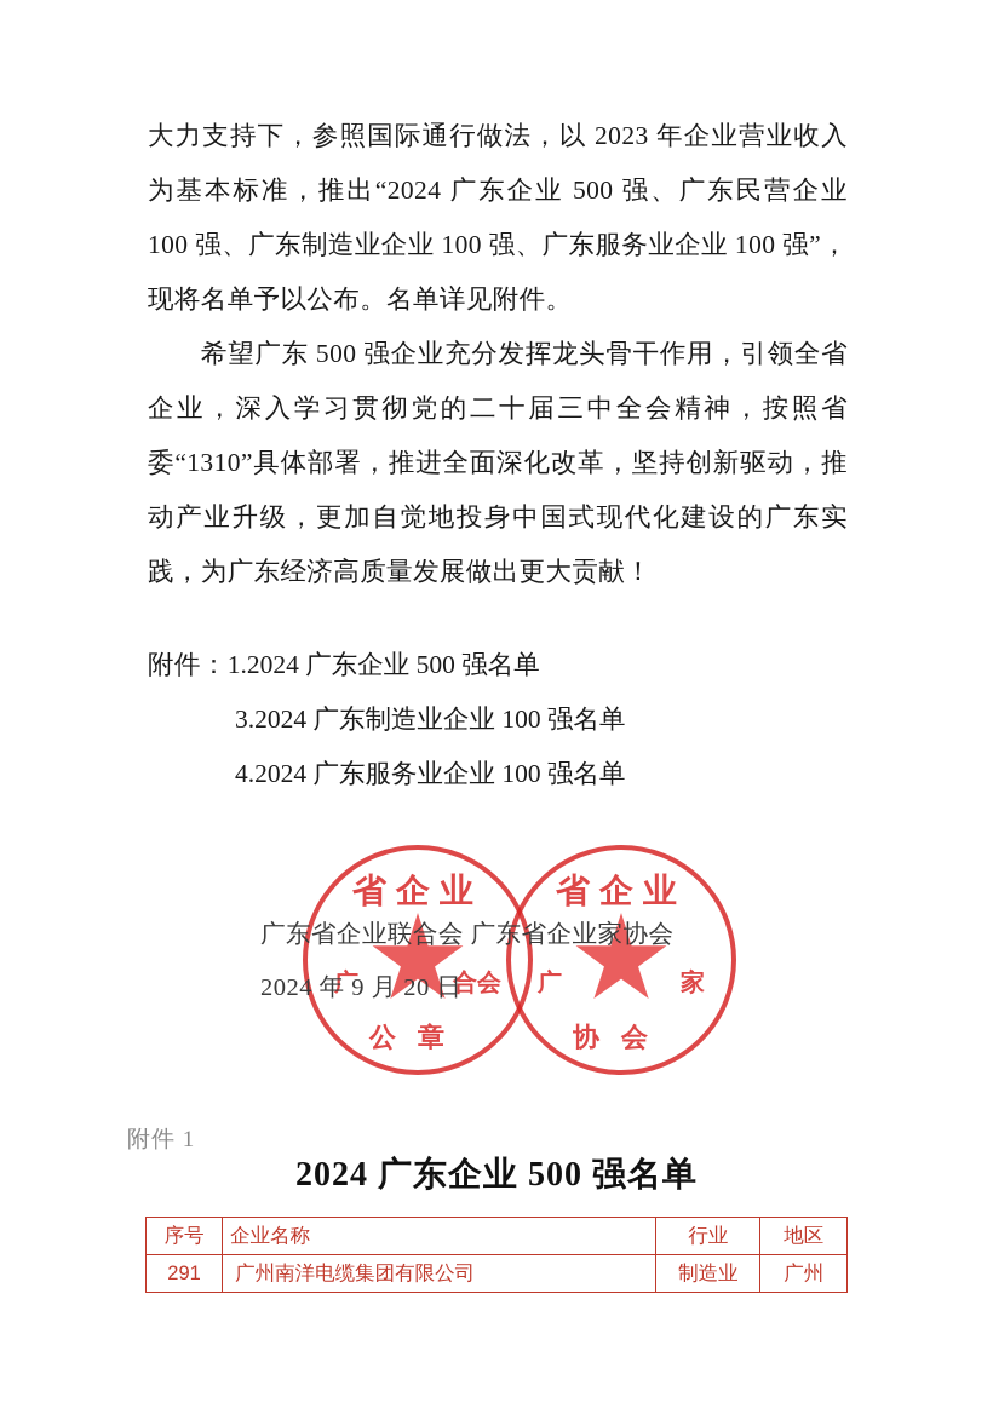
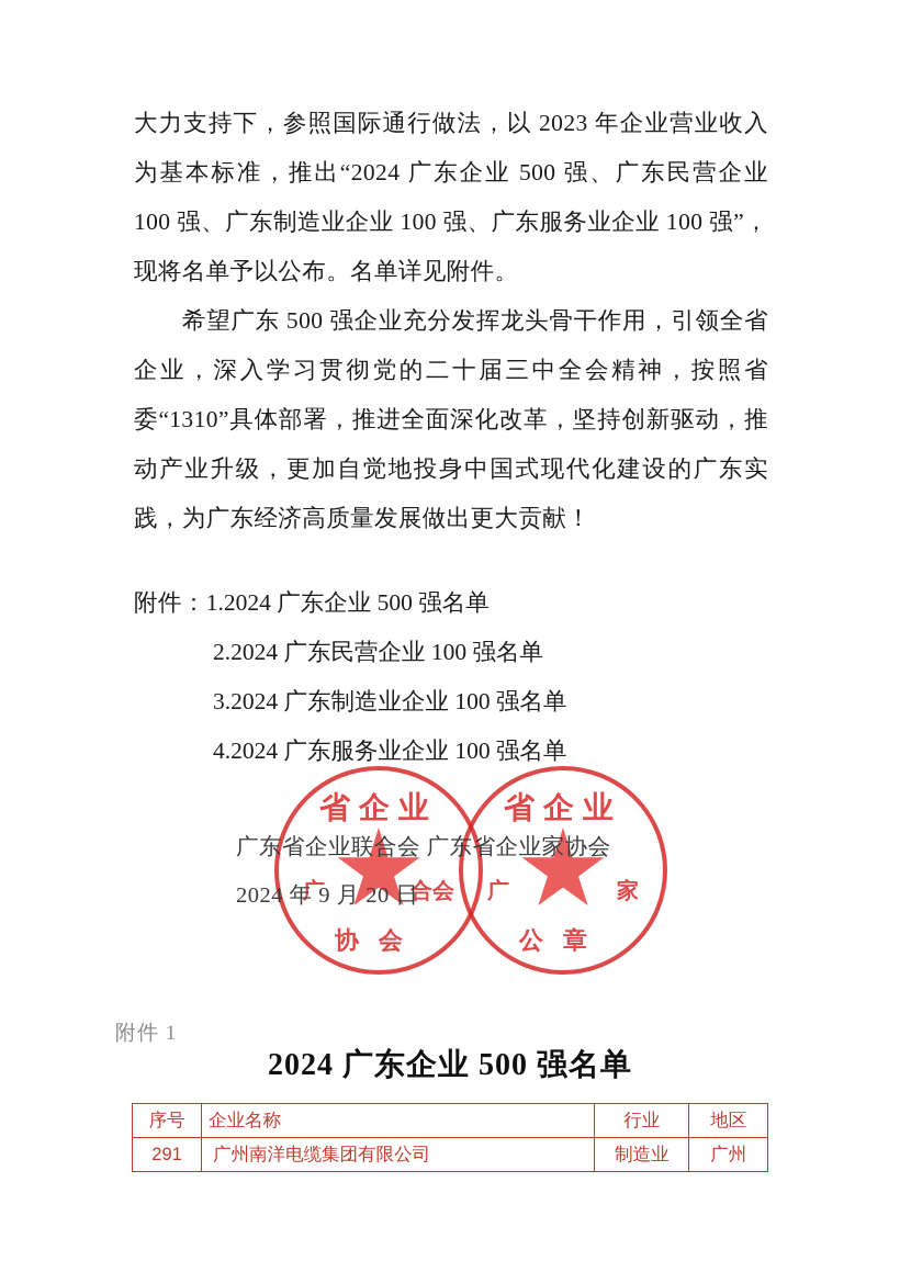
  大力支持下，参照国际通行做法，以 2023 年企业营业收入为基本标准，推出“2024 广东企业 500 强、广东民营企业 100 强、广东制造业企业 100 强、广东服务业企业 100 强”，现将名单予以公布。名单详见附件。
  希望广东 500 强企业充分发挥龙头骨干作用，引领全省企业，深入学习贯彻党的二十届三中全会精神，按照省委“1310”具体部署，推进全面深化改革，坚持创新驱动，推动产业升级，更加自觉地投身中国式现代化建设的广东实践，为广东经济高质量发展做出更大贡献！
  附件：1.2024 广东企业 500 强名单
+ 2.2024 广东民营企业 100 强名单
  3.2024 广东制造业企业 100 强名单
  4.2024 广东服务业企业 100 强名单
  省企业
  广
  合会
- 公章
+ 协会
  省企业
  广
  家
- 协会
+ 公章
  广东省企业联合会 广东省企业家协会
  2024 年 9 月 20 日
  附件 1
  2024 广东企业 500 强名单
  序号	企业名称	行业	地区
  291	广州南洋电缆集团有限公司	制造业	广州
